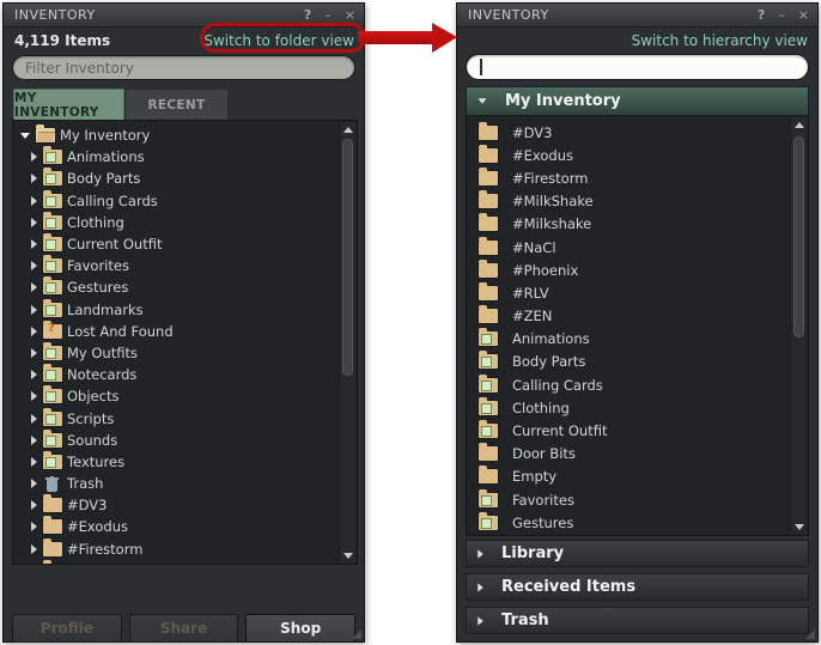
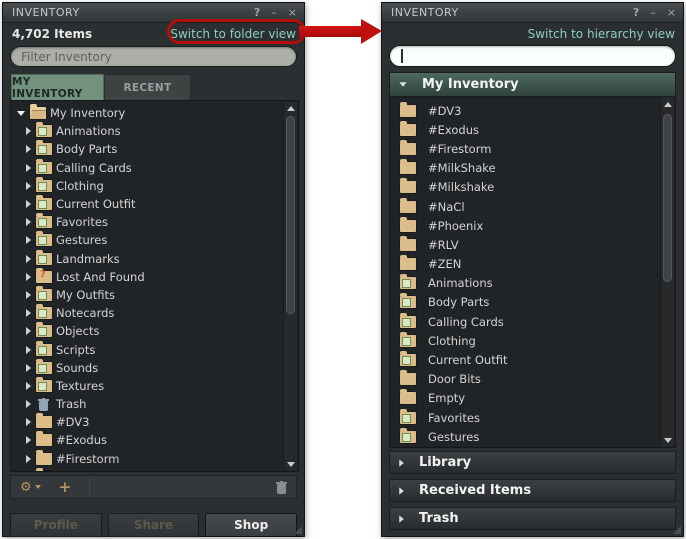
  INVENTORY
  ?
  –
  ×
- 4,119 Items
+ 4,702 Items
  Switch to folder view
  Filter Inventory
  MY INVENTORY
  RECENT
  My Inventory
  Animations
  Body Parts
  Calling Cards
  Clothing
  Current Outfit
  Favorites
  Gestures
  Landmarks
  Lost And Found
  My Outfits
  Notecards
  Objects
  Scripts
  Sounds
  Textures
  Trash
  #DV3
  #Exodus
  #Firestorm
+ ⚙
+ +
  Profile
  Share
  Shop
  INVENTORY
  ?
  –
  ×
  Switch to hierarchy view
  My Inventory
  #DV3
  #Exodus
  #Firestorm
  #MilkShake
  #Milkshake
  #NaCl
  #Phoenix
  #RLV
  #ZEN
  Animations
  Body Parts
  Calling Cards
  Clothing
  Current Outfit
  Door Bits
  Empty
  Favorites
  Gestures
  Library
  Received Items
  Trash
